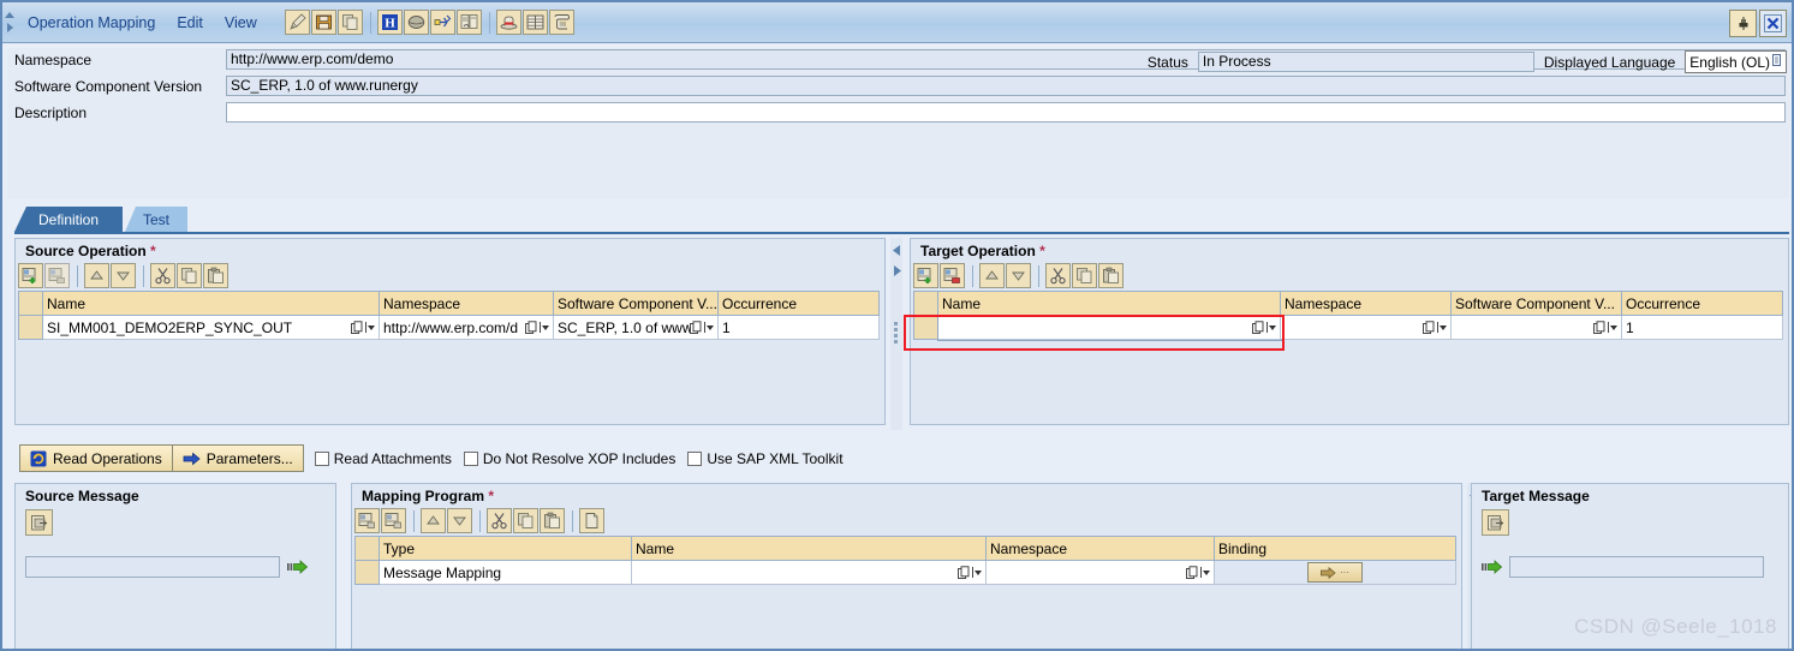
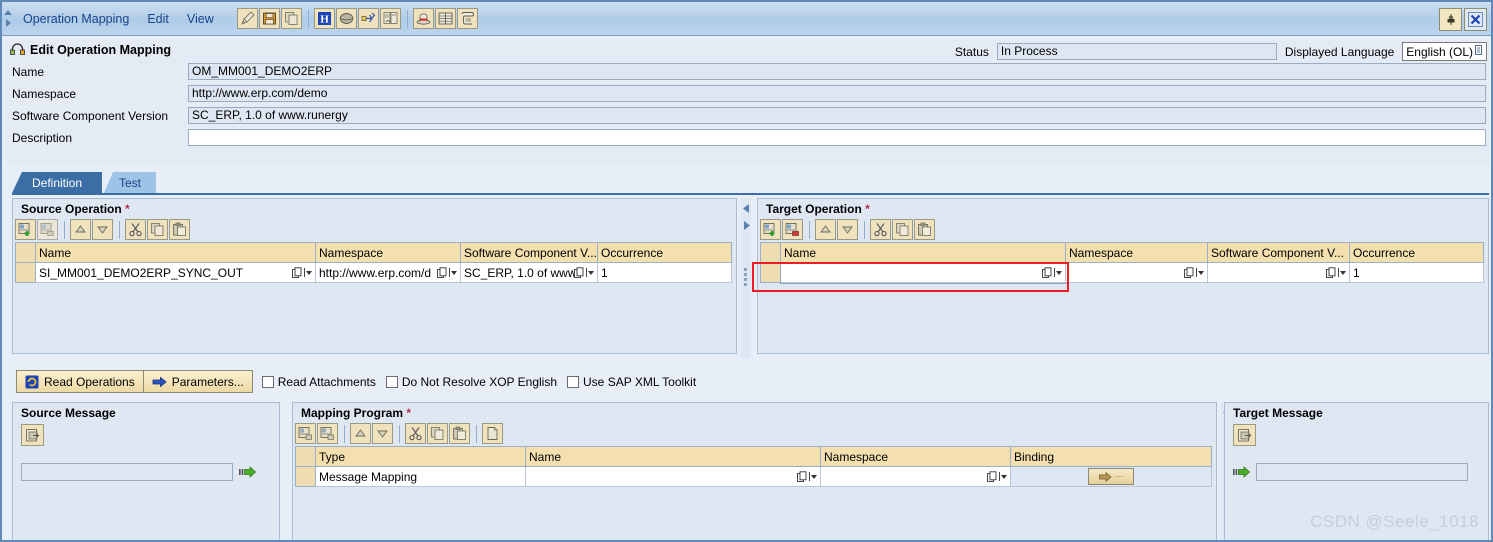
  Operation Mapping
  Edit
  View
  H
+ Edit Operation Mapping
+ Name
+ OM_MM001_DEMO2ERP
  Namespace
  http://www.erp.com/demo
  Software Component Version
  SC_ERP, 1.0 of www.runergy
  Description
  Status
  In Process
  Displayed Language
  English (OL)
  Definition
  Test
  Source Operation *
  	Name	Namespace	Software Component V...	Occurrence
  	SI_MM001_DEMO2ERP_SYNC_OUT	http://www.erp.com/d	SC_ERP, 1.0 of www	1
  Target Operation *
  	Name	Namespace	Software Component V...	Occurrence
  				1
  Read Operations
  Parameters...
  Read Attachments
- Do Not Resolve XOP Includes
+ Do Not Resolve XOP English
  Use SAP XML Toolkit
  Source Message
  Mapping Program *
  	Type	Name	Namespace	Binding
  	Message Mapping			···
  Target Message
  CSDN @Seele_1018
